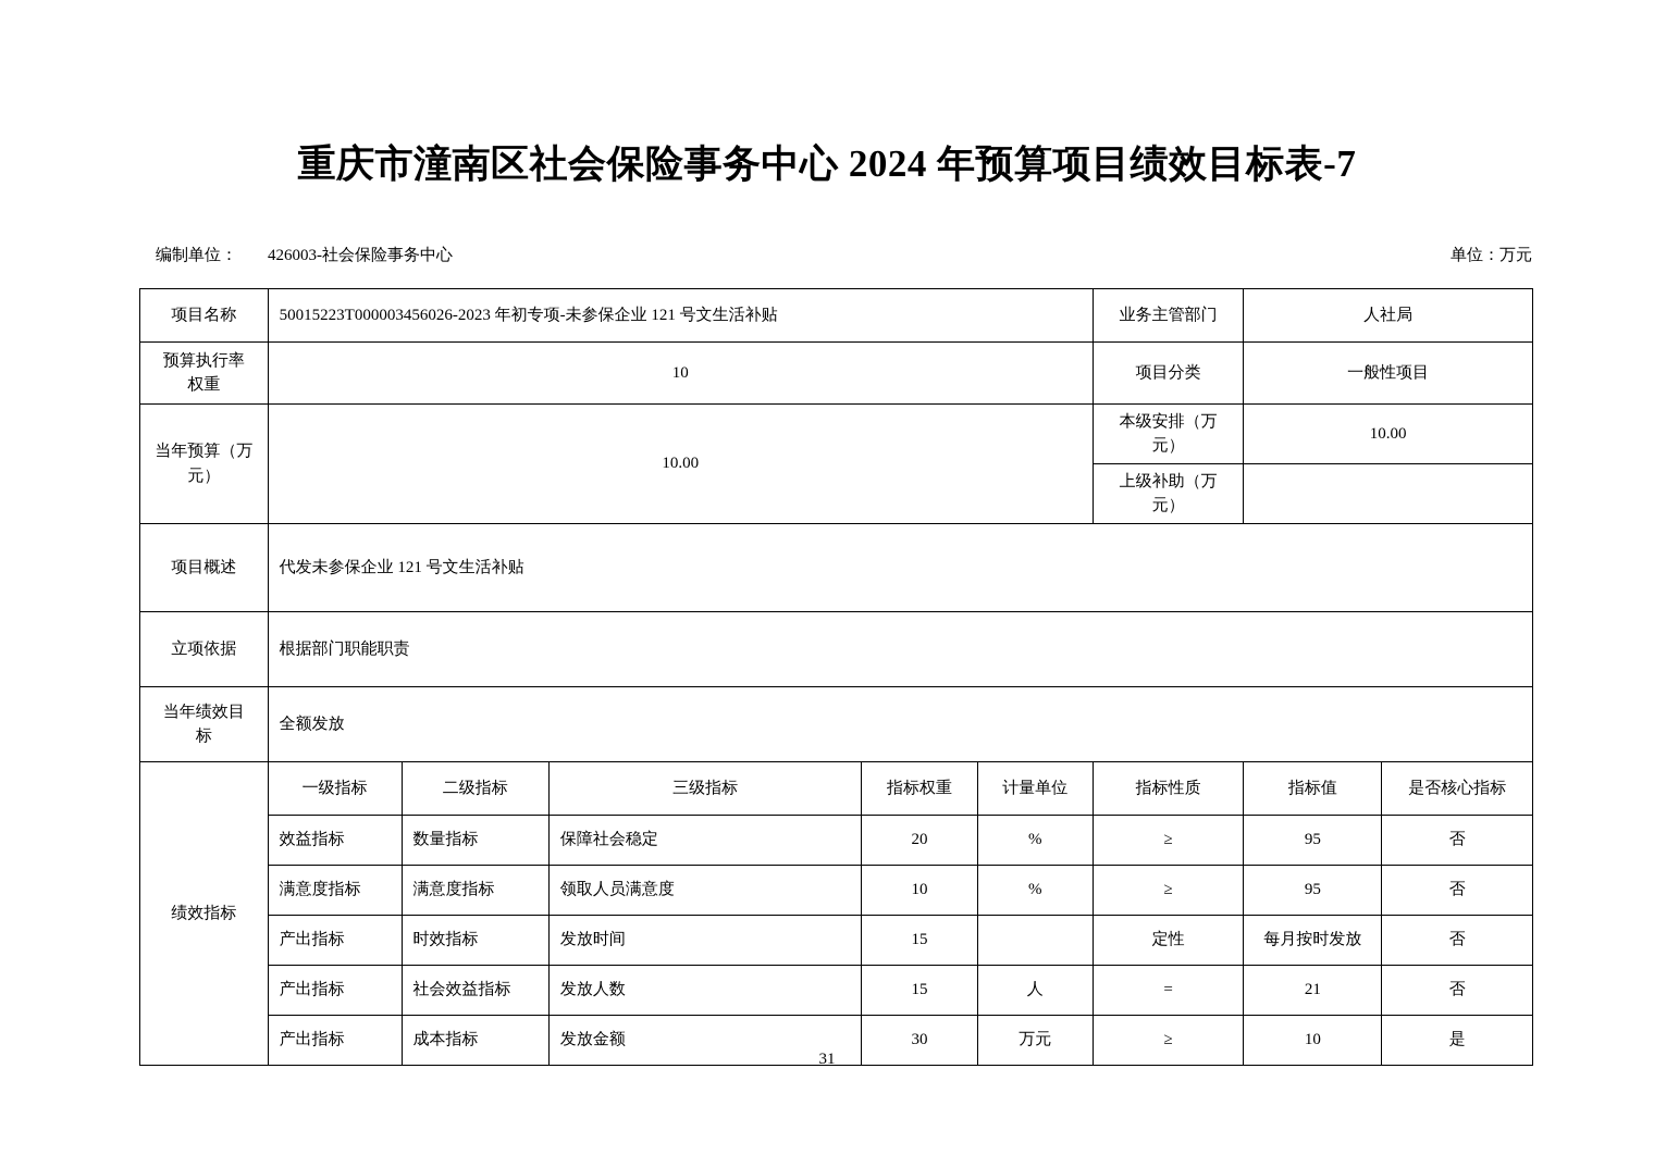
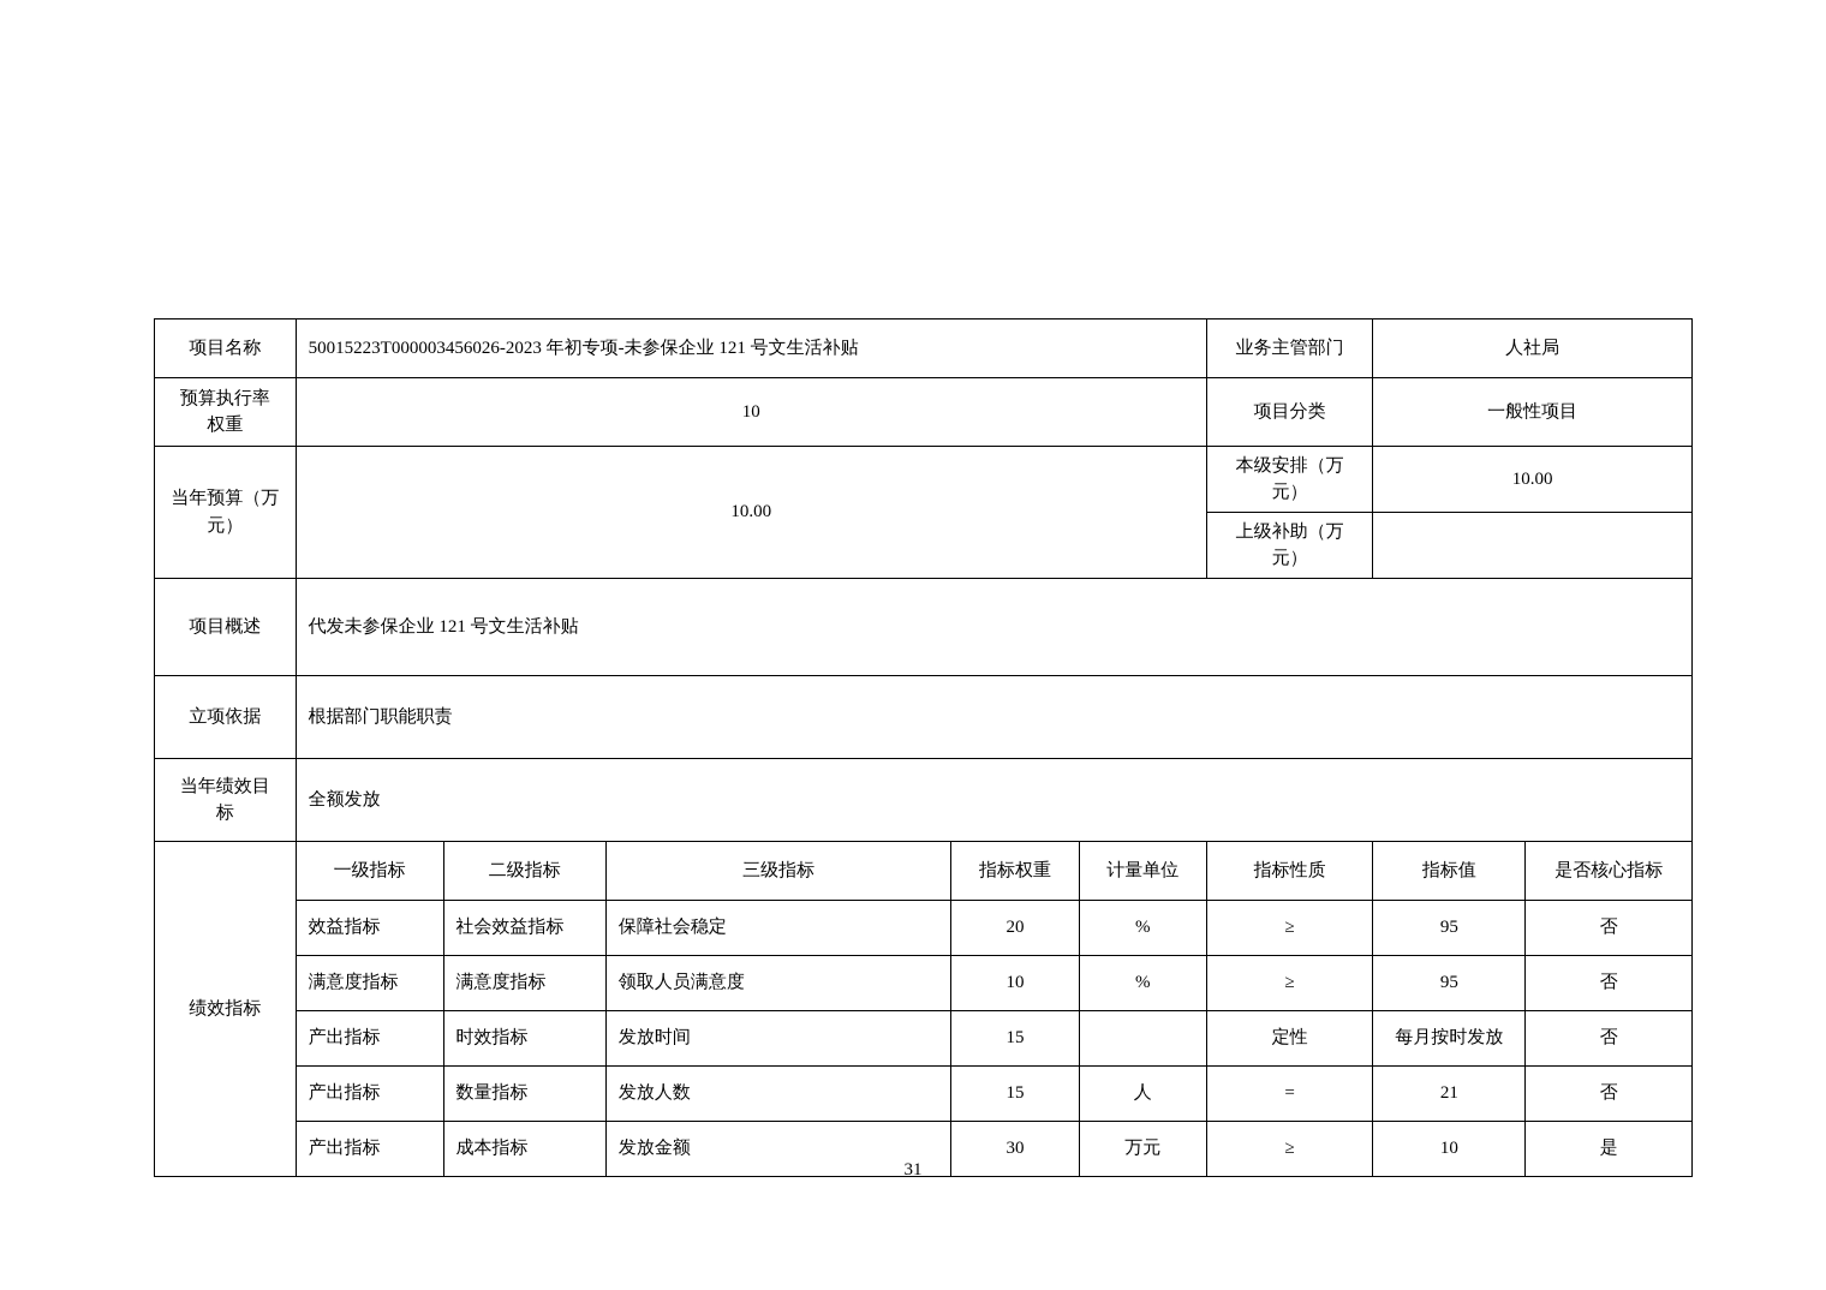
- 重庆市潼南区社会保险事务中心 2024 年预算项目绩效目标表-7
- 编制单位：
- 426003-社会保险事务中心
- 单位：万元
  项目名称	50015223T000003456026-2023 年初专项-未参保企业 121 号文生活补贴	业务主管部门	人社局
  预算执行率 权重	10	项目分类	一般性项目
  当年预算（万 元）	10.00	本级安排（万 元）	10.00
  上级补助（万 元）
  项目概述	代发未参保企业 121 号文生活补贴
  立项依据	根据部门职能职责
  当年绩效目 标	全额发放
  绩效指标	一级指标	二级指标	三级指标	指标权重	计量单位	指标性质	指标值	是否核心指标
- 效益指标	数量指标	保障社会稳定	20	%	≥	95	否
+ 效益指标	社会效益指标	保障社会稳定	20	%	≥	95	否
  满意度指标	满意度指标	领取人员满意度	10	%	≥	95	否
  产出指标	时效指标	发放时间	15		定性	每月按时发放	否
- 产出指标	社会效益指标	发放人数	15	人	=	21	否
+ 产出指标	数量指标	发放人数	15	人	=	21	否
  产出指标	成本指标	发放金额	30	万元	≥	10	是
  31
